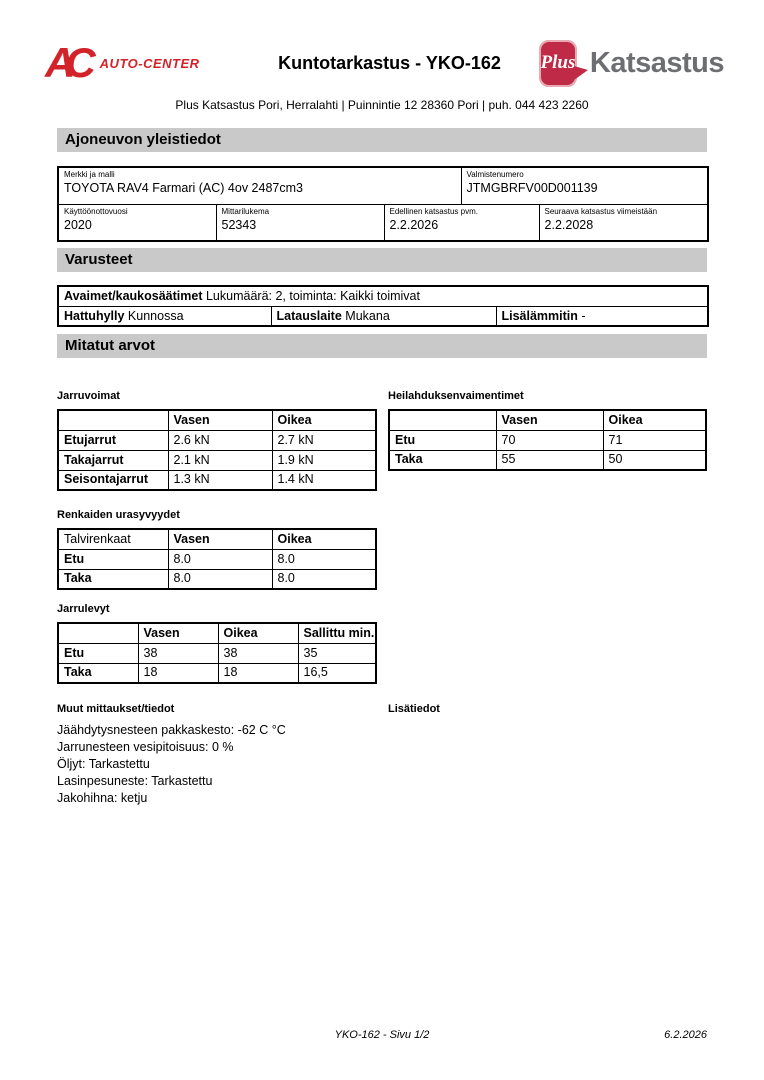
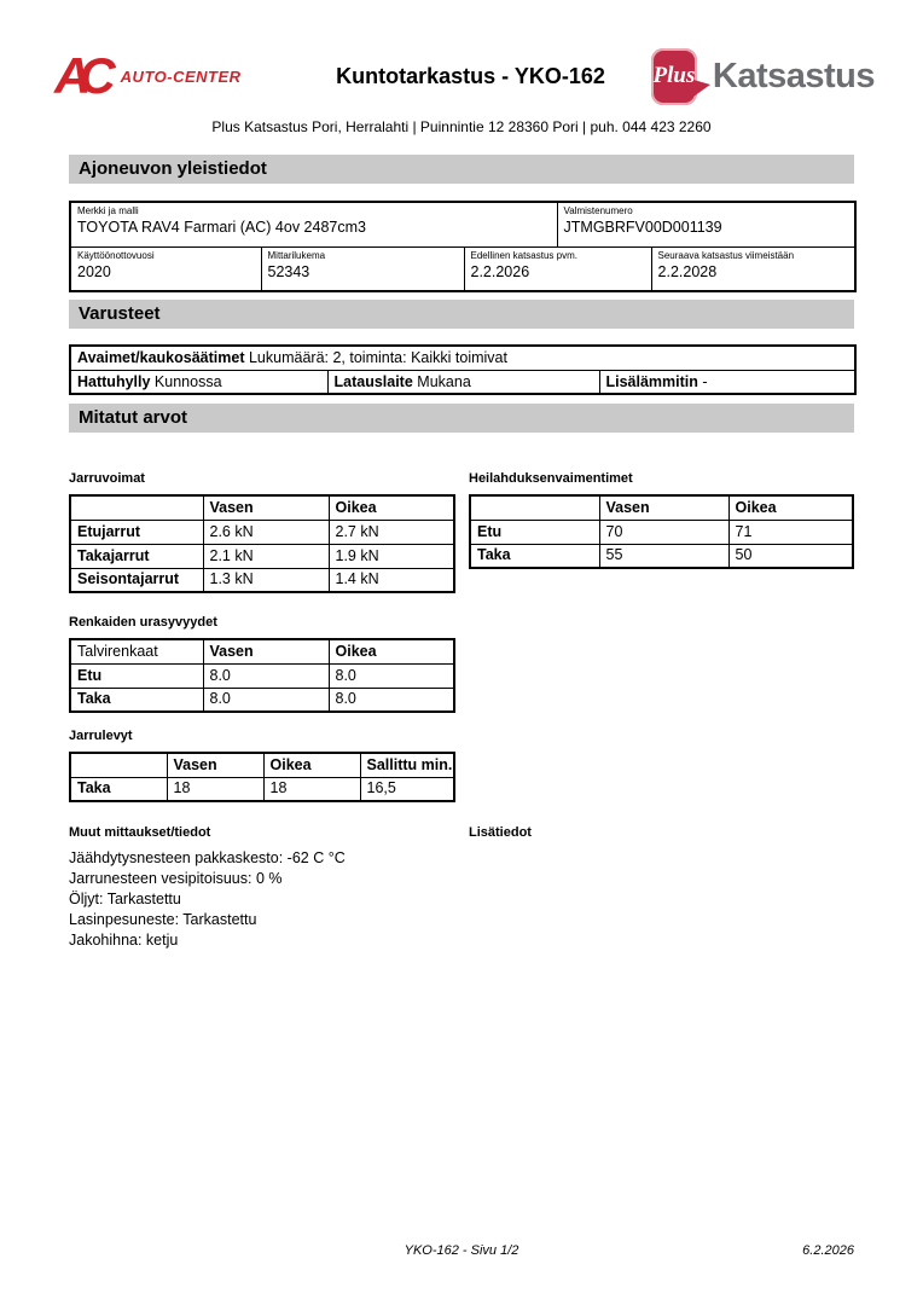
  AC
  AUTO-CENTER
  Kuntotarkastus - YKO-162
  Plus
  Katsastus
  Plus Katsastus Pori, Herralahti | Puinnintie 12 28360 Pori | puh. 044 423 2260
  Ajoneuvon yleistiedot
  Merkki ja malli TOYOTA RAV4 Farmari (AC) 4ov 2487cm3	Valmistenumero JTMGBRFV00D001139
  Käyttöönottovuosi 2020	Mittarilukema 52343	Edellinen katsastus pvm. 2.2.2026	Seuraava katsastus viimeistään 2.2.2028
  Varusteet
  Avaimet/kaukosäätimet Lukumäärä: 2, toiminta: Kaikki toimivat
  Hattuhylly Kunnossa	Latauslaite Mukana	Lisälämmitin -
  Mitatut arvot
  Jarruvoimat
  	Vasen	Oikea
  Etujarrut	2.6 kN	2.7 kN
  Takajarrut	2.1 kN	1.9 kN
  Seisontajarrut	1.3 kN	1.4 kN
  Heilahduksenvaimentimet
  	Vasen	Oikea
  Etu	70	71
  Taka	55	50
  Renkaiden urasyvyydet
  Talvirenkaat	Vasen	Oikea
  Etu	8.0	8.0
  Taka	8.0	8.0
  Jarrulevyt
  	Vasen	Oikea	Sallittu min.
- Etu	38	38	35
  Taka	18	18	16,5
  Muut mittaukset/tiedot
  Jäähdytysnesteen pakkaskesto: -62 C °C
  Jarrunesteen vesipitoisuus: 0 %
  Öljyt: Tarkastettu
  Lasinpesuneste: Tarkastettu
  Jakohihna: ketju
  Lisätiedot
  YKO-162 - Sivu 1/2
  6.2.2026
